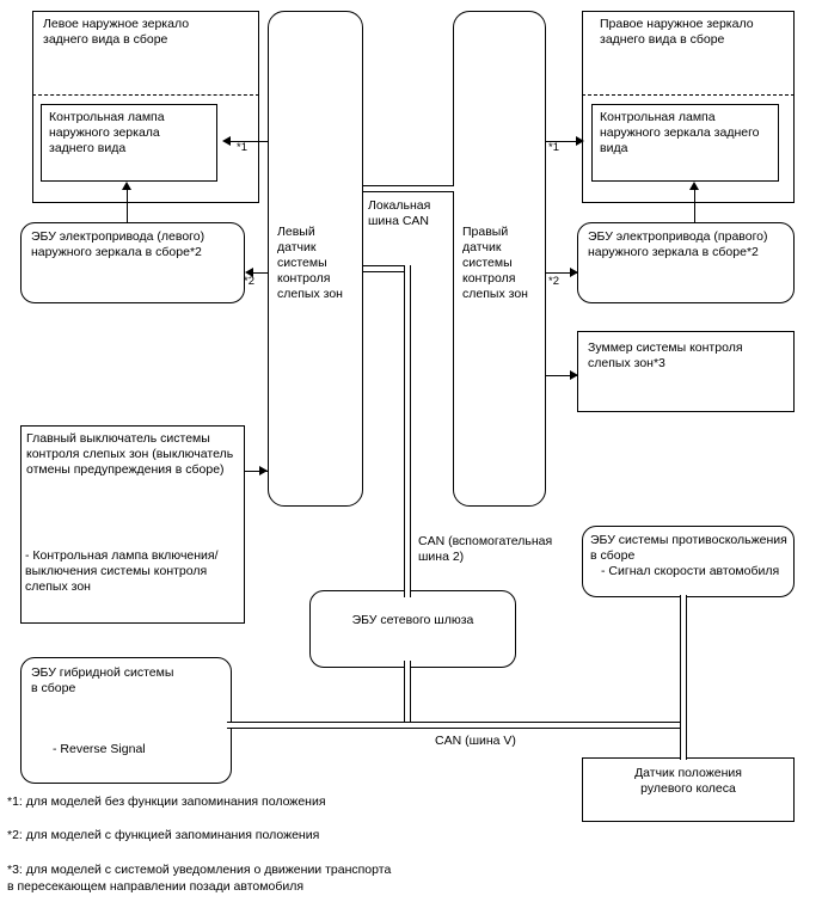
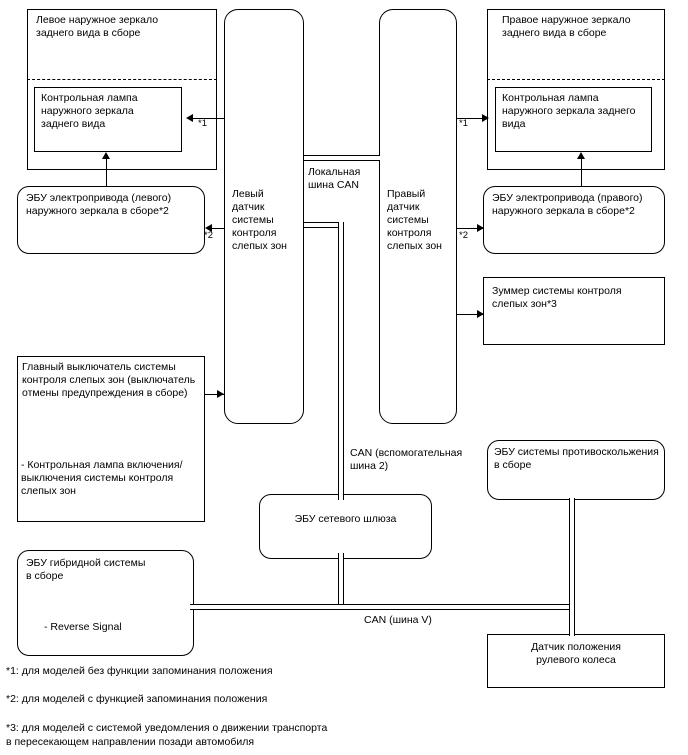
  Левое наружное зеркало
  заднего вида в сборе
  Контрольная лампа
  наружного зеркала
  заднего вида
  Правое наружное зеркало
  заднего вида в сборе
  Контрольная лампа
  наружного зеркала заднего
  вида
  ЭБУ электропривода (левого)
  наружного зеркала в сборе*2
  ЭБУ электропривода (правого)
  наружного зеркала в сборе*2
  Зуммер системы контроля
  слепых зон*3
  Левый
  датчик
  системы
  контроля
  слепых зон
  Правый
  датчик
  системы
  контроля
  слепых зон
  Главный выключатель системы
  контроля слепых зон (выключатель
  отмены предупреждения в сборе)
  - Контрольная лампа включения/
  выключения системы контроля
  слепых зон
  ЭБУ гибридной системы
  в сборе
  - Reverse Signal
  ЭБУ сетевого шлюза
  ЭБУ системы противоскольжения
  в сборе
- - Сигнал скорости автомобиля
  Датчик положения
  рулевого колеса
  *1
  *2
  *1
  *2
  Локальная
  шина CAN
  CAN (вспомогательная
  шина 2)
  CAN (шина V)
  *1: для моделей без функции запоминания положения
  *2: для моделей с функцией запоминания положения
  *3: для моделей с системой уведомления о движении транспорта
  в пересекающем направлении позади автомобиля
